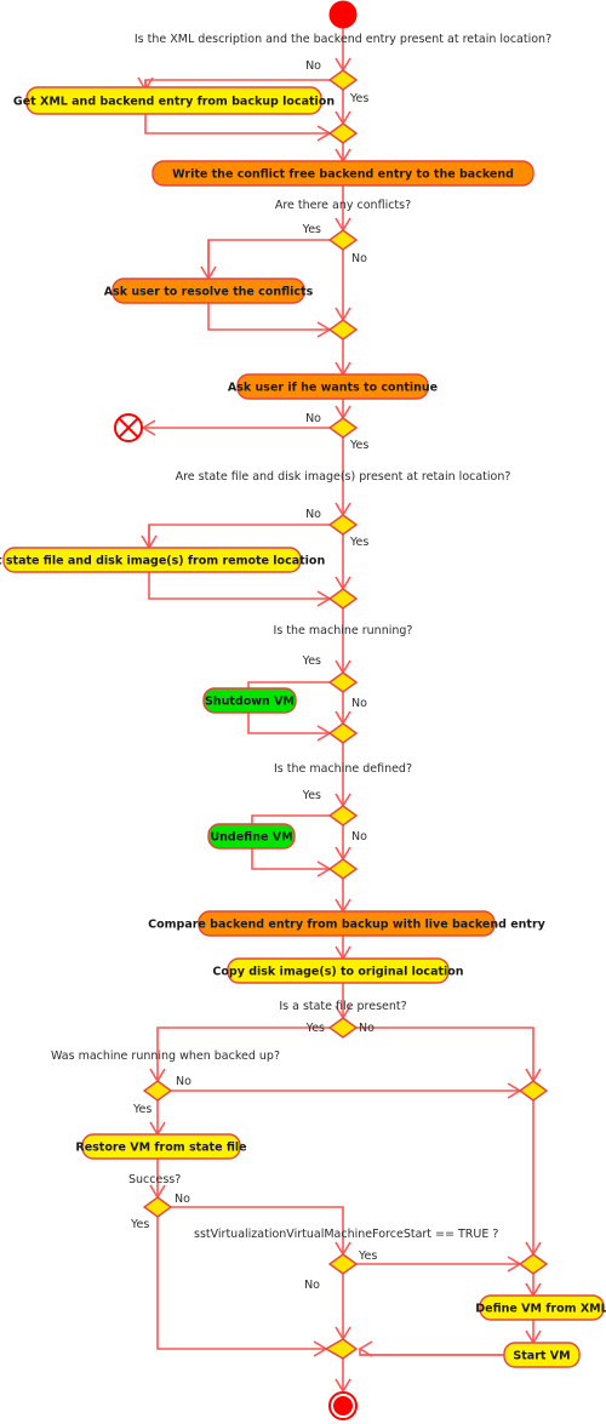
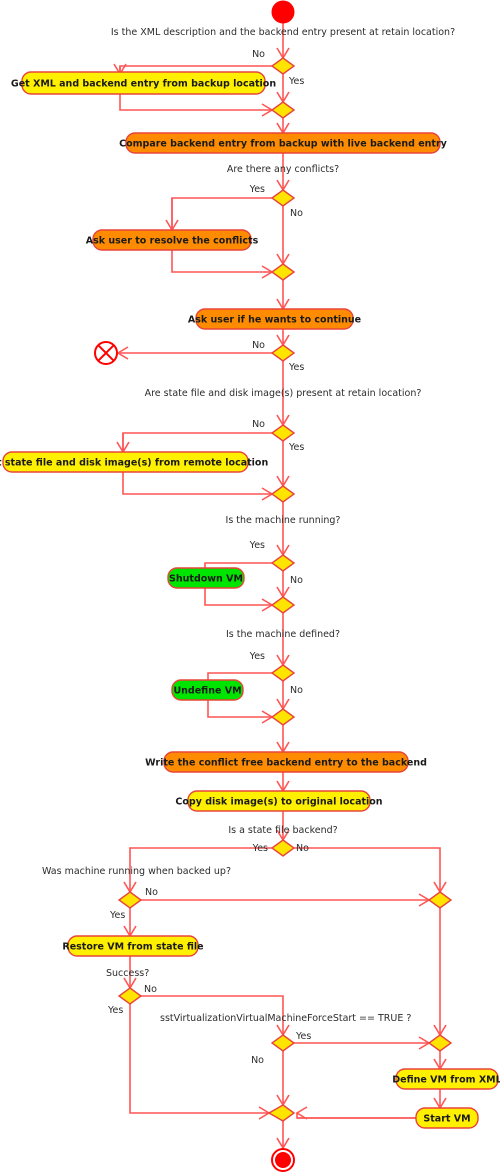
  Is the XML description and the backend entry present at retain location?
  Are there any conflicts?
  Are state file and disk image(s) present at retain location?
  Is the machine running?
  Is the machine defined?
- Is a state file present?
+ Is a state file backend?
  Was machine running when backed up?
  Success?
  sstVirtualizationVirtualMachineForceStart == TRUE ?
  No
  Yes
  Yes
  No
  No
  Yes
  No
  Yes
  Yes
  No
  Yes
  No
  Yes
  No
  No
  Yes
  No
  Yes
  Yes
  No
  Get XML and backend entry from backup location
- Write the conflict free backend entry to the backend
+ Compare backend entry from backup with live backend entry
  Ask user to resolve the conflicts
  Ask user if he wants to continue
  state file and disk image(s) from remote location
  Shutdown VM
  Undefine VM
- Compare backend entry from backup with live backend entry
+ Write the conflict free backend entry to the backend
  Copy disk image(s) to original location
  Restore VM from state file
  Define VM from XML
  Start VM
